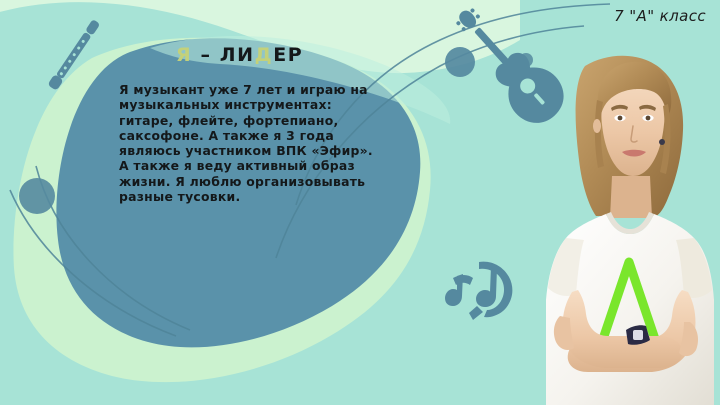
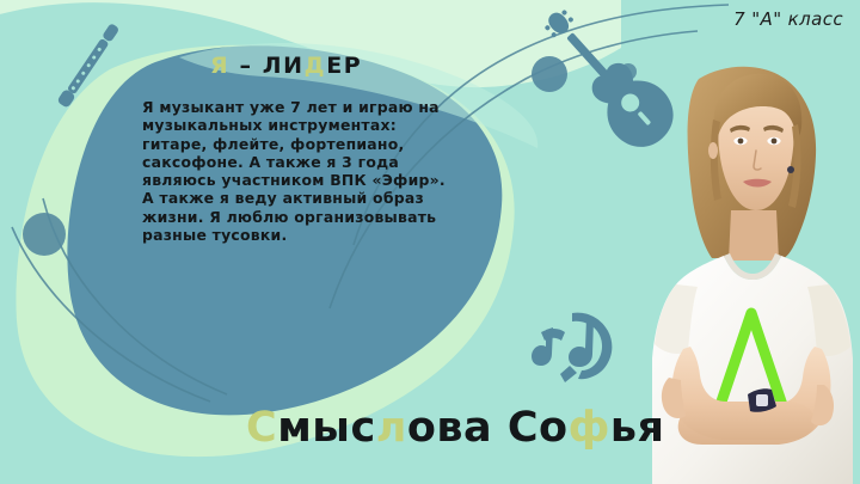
  7 "А" класс
  Я – ЛИДЕР
  Я музыкант уже 7 лет и играю на
  музыкальных инструментах:
  гитаре, флейте, фортепиано,
  саксофоне. А также я 3 года
  являюсь участником ВПК «Эфир».
  А также я веду активный образ
  жизни. Я люблю организовывать
  разные тусовки.
+ Смыслова Софья
